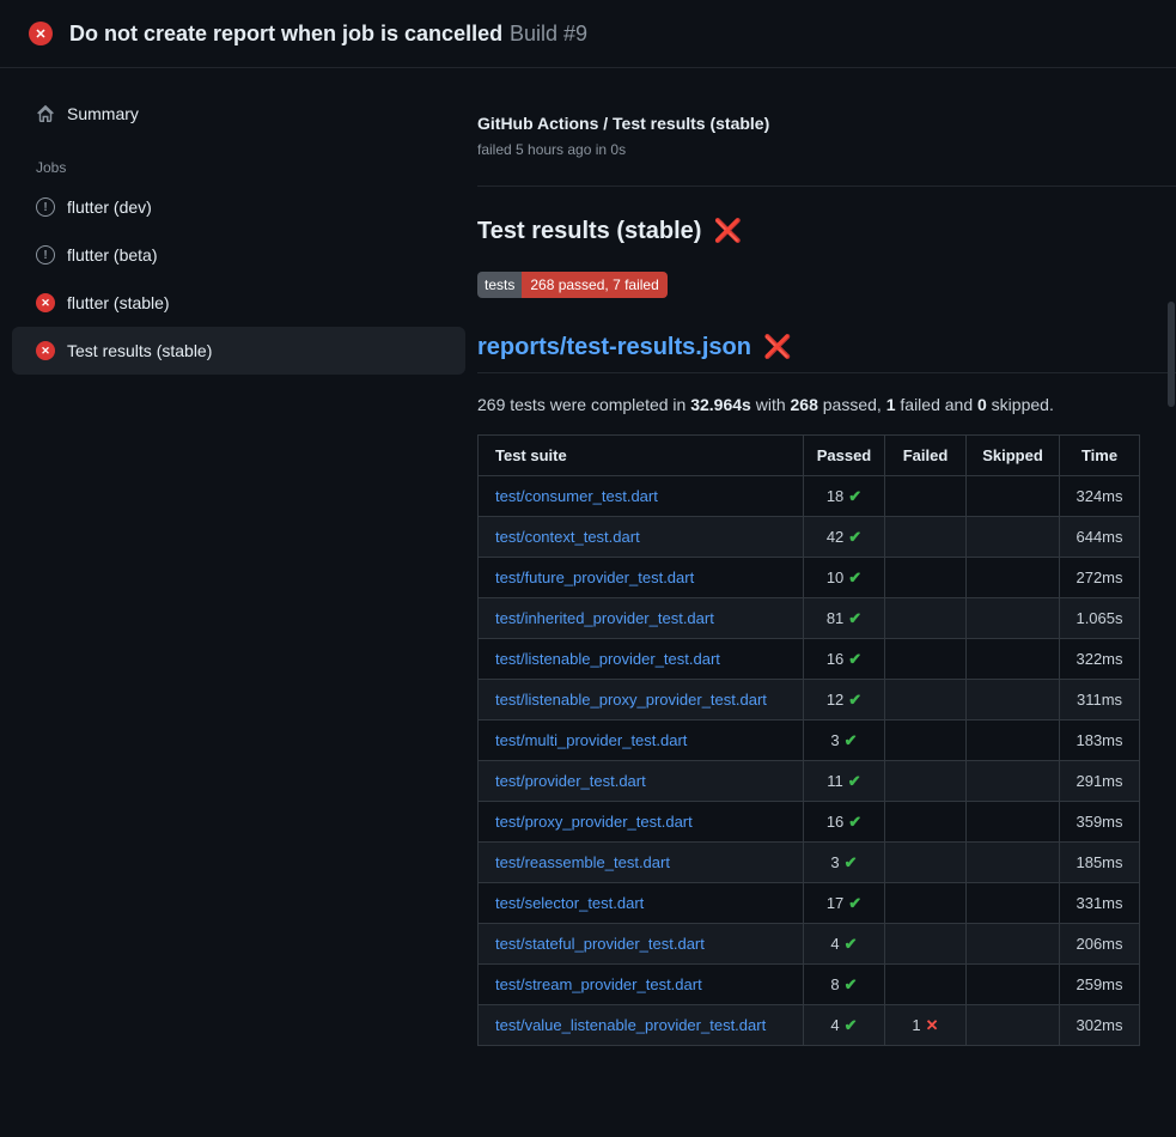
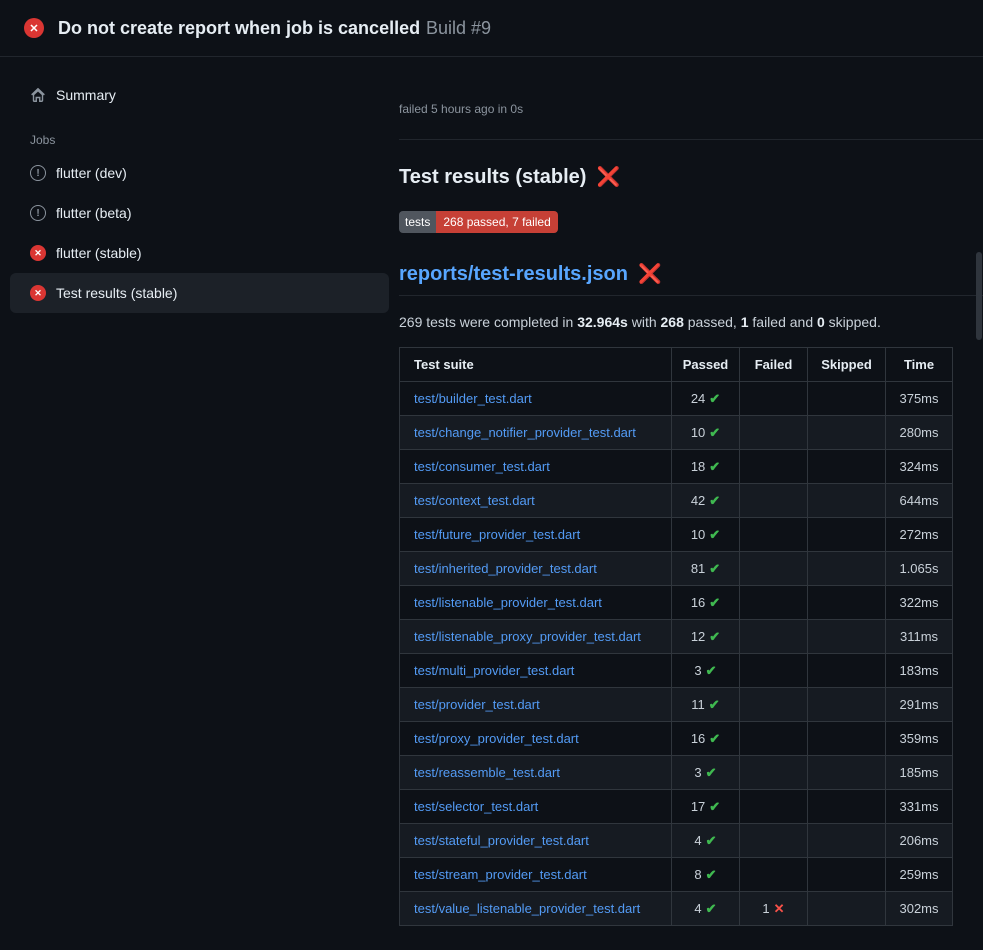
  ✕
  Do not create report when job is cancelled Build #9
  Summary
  Jobs
  !
  flutter (dev)
  !
  flutter (beta)
  ✕
  flutter (stable)
  ✕
  Test results (stable)
- GitHub Actions / Test results (stable)
  failed 5 hours ago in 0s
  Test results (stable)
  ❌
  tests
  268 passed, 7 failed
  reports/test-results.json
  ❌
  269 tests were completed in 32.964s with 268 passed, 1 failed and 0 skipped.
  Test suite	Passed	Failed	Skipped	Time
+ test/builder_test.dart	24 ✔			375ms
+ test/change_notifier_provider_test.dart	10 ✔			280ms
  test/consumer_test.dart	18 ✔			324ms
  test/context_test.dart	42 ✔			644ms
  test/future_provider_test.dart	10 ✔			272ms
  test/inherited_provider_test.dart	81 ✔			1.065s
  test/listenable_provider_test.dart	16 ✔			322ms
  test/listenable_proxy_provider_test.dart	12 ✔			311ms
  test/multi_provider_test.dart	3 ✔			183ms
  test/provider_test.dart	11 ✔			291ms
  test/proxy_provider_test.dart	16 ✔			359ms
  test/reassemble_test.dart	3 ✔			185ms
  test/selector_test.dart	17 ✔			331ms
  test/stateful_provider_test.dart	4 ✔			206ms
  test/stream_provider_test.dart	8 ✔			259ms
  test/value_listenable_provider_test.dart	4 ✔	1 ✕		302ms
